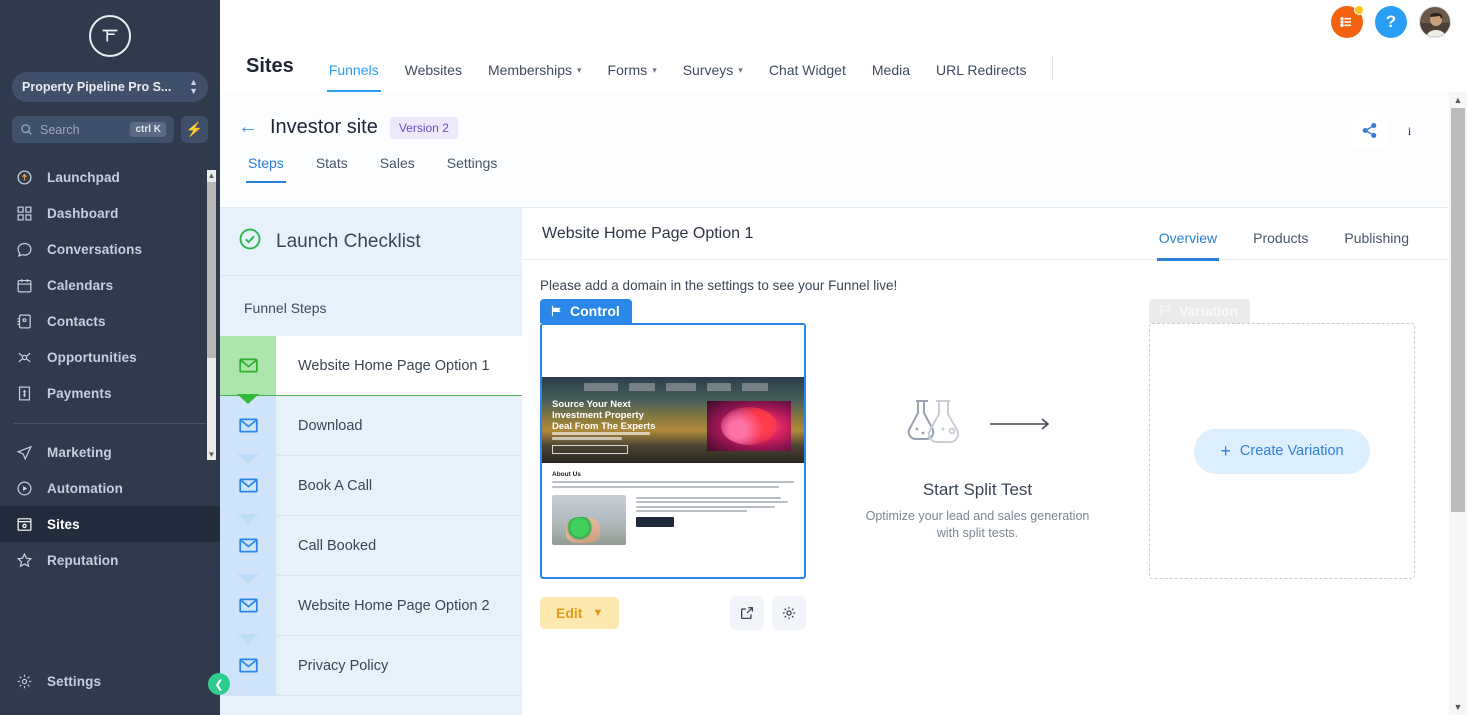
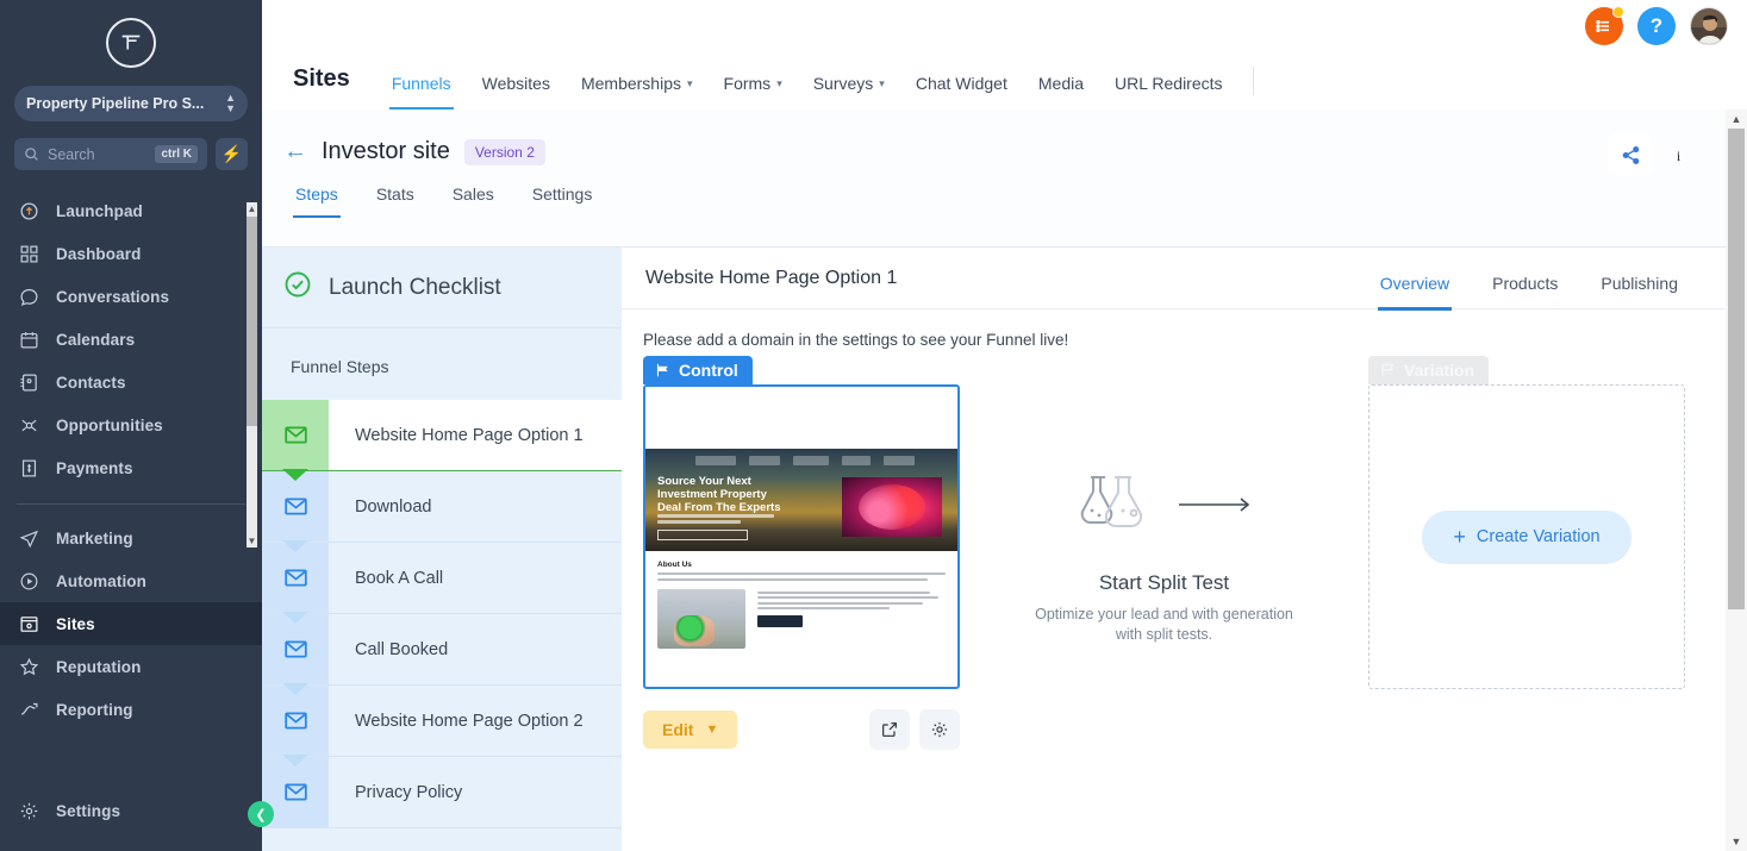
  Property Pipeline Pro S...
  ▲
  ▼
  Search
  ctrl K
  ⚡
  Launchpad
  Dashboard
  Conversations
  Calendars
  Contacts
  Opportunities
  Payments
  Marketing
  Automation
  Sites
  Reputation
+ Reporting
  Settings
  ▲
  ▼
  ❮
  ?
  Sites
  Funnels
  Websites
  Memberships
  ▾
  Forms
  ▾
  Surveys
  ▾
  Chat Widget
  Media
  URL Redirects
  ←
  Investor site
  Version 2
  Steps
  Stats
  Sales
  Settings
  i
  Launch Checklist
  Funnel Steps
  Website Home Page Option 1
  Download
  Book A Call
  Call Booked
  Website Home Page Option 2
  Privacy Policy
  Website Home Page Option 1
  Overview
  Products
  Publishing
  Please add a domain in the settings to see your Funnel live!
  Control
  Source Your Next Investment Property Deal From The Experts
  Edit
  ▼
  Start Split Test
- Optimize your lead and sales generation with split tests.
+ Optimize your lead and with generation with split tests.
  +
  Create Variation
  ▲
  ▼
